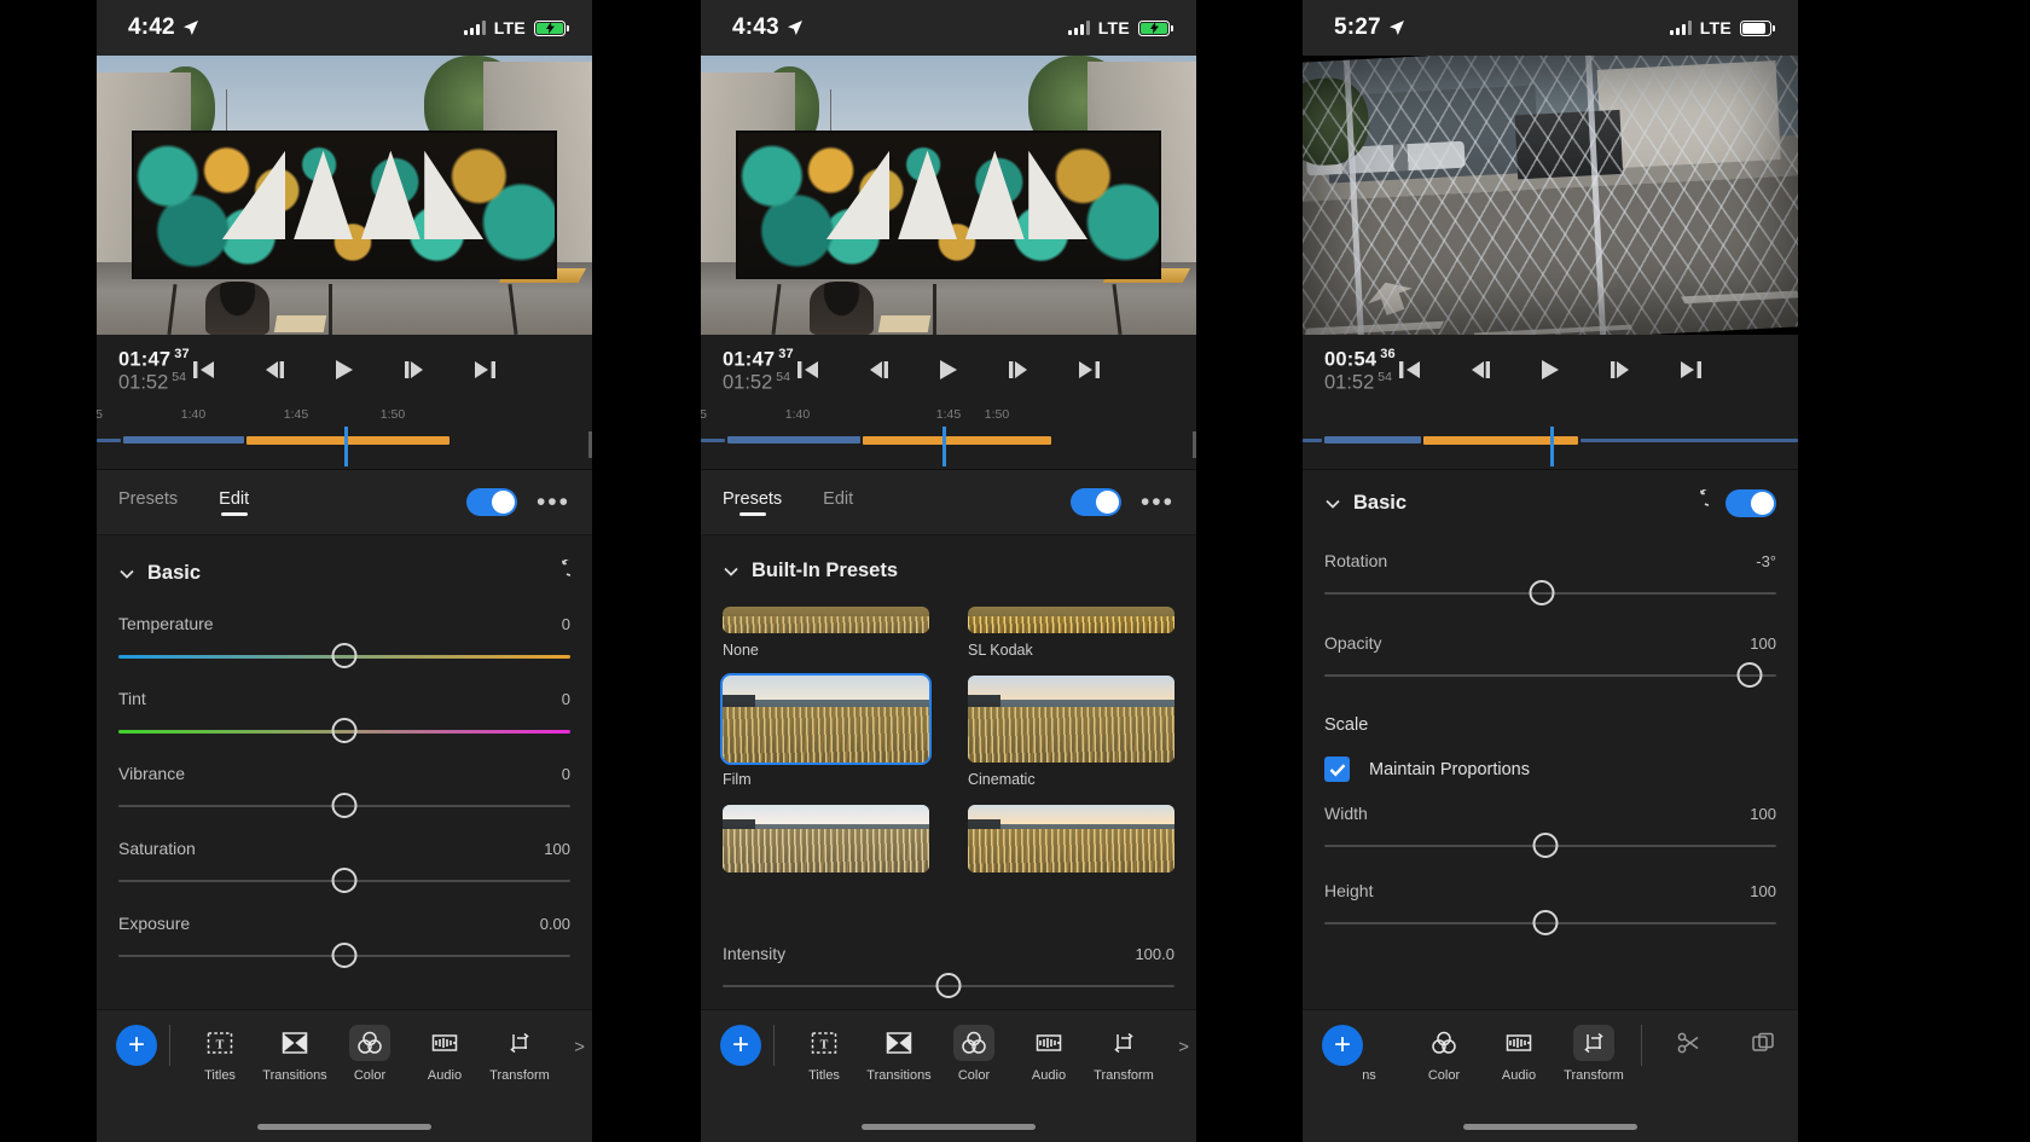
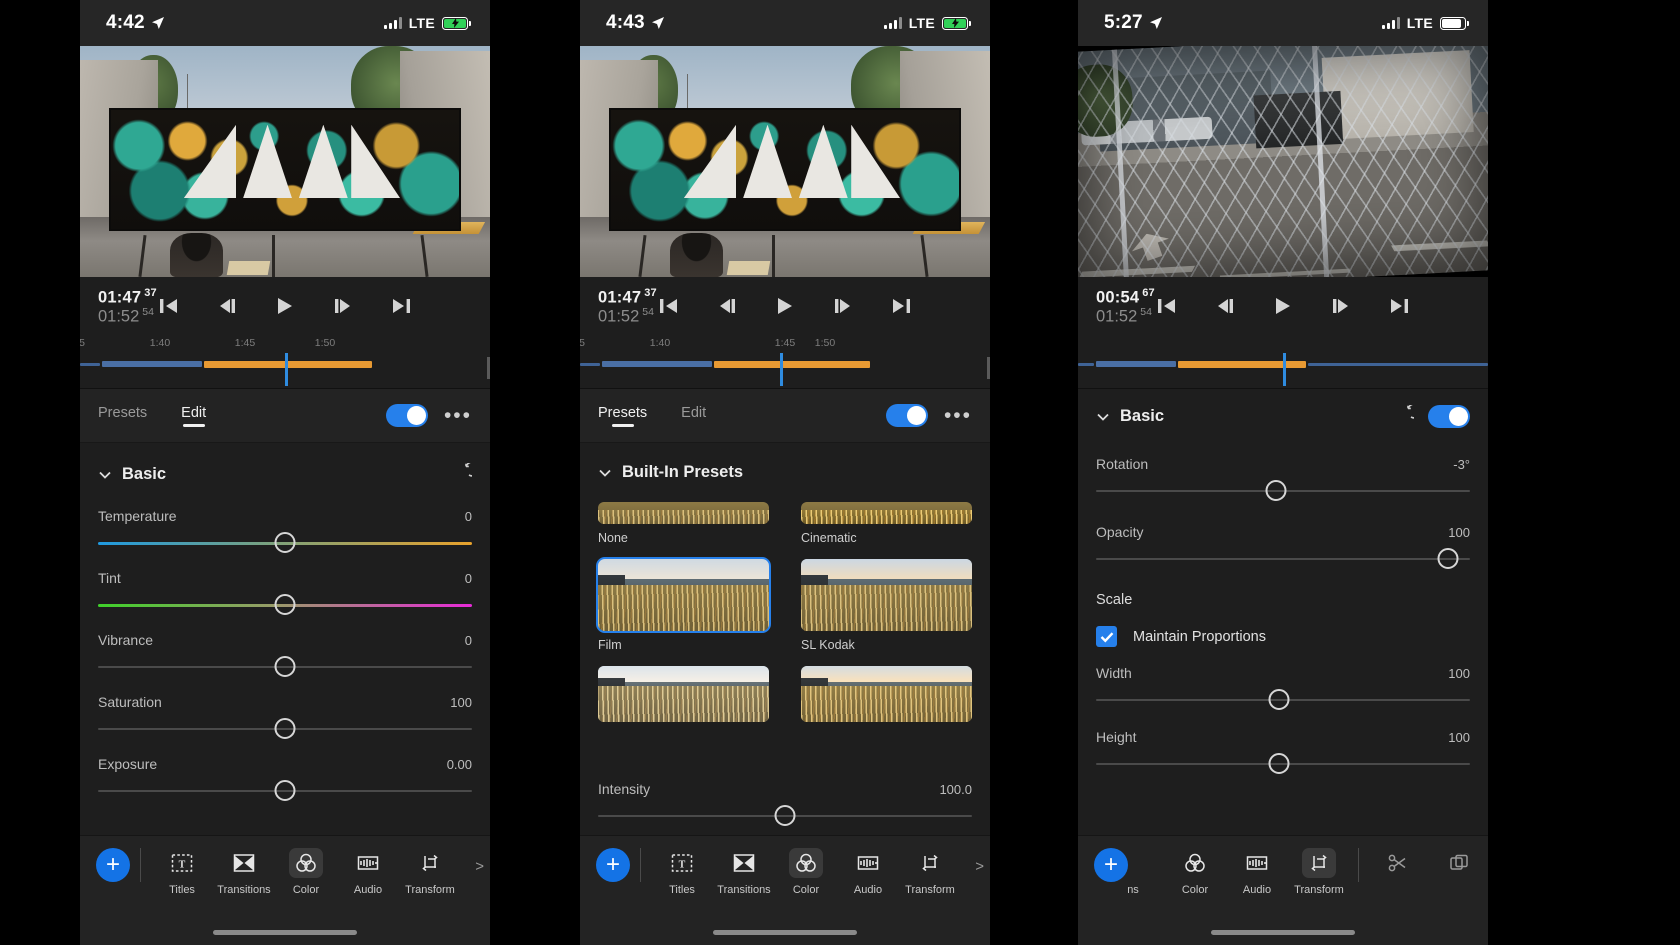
  4:42
  LTE
  01:47 37
  01:52 54
  5
  1:40
  1:45
  1:50
  Presets
  Edit
  •••
  Basic
  Temperature
  0
  Tint
  0
  Vibrance
  0
  Saturation
  100
  Exposure
  0.00
  +
  T
  Titles
  Transitions
  Color
  Audio
  Transform
  >
  4:43
  LTE
  01:47 37
  01:52 54
  5
  1:40
  1:45
  1:50
  Presets
  Edit
  •••
  Built-In Presets
  None
- SL Kodak
+ Cinematic
  Film
- Cinematic
+ SL Kodak
  Intensity
  100.0
  +
  T
  Titles
  Transitions
  Color
  Audio
  Transform
  >
  5:27
  LTE
- 00:54 36
+ 00:54 67
  01:52 54
  Basic
  Rotation
  -3°
  Opacity
  100
  Scale
  Maintain Proportions
  Width
  100
  Height
  100
  +
  ns
  Color
  Audio
  Transform
